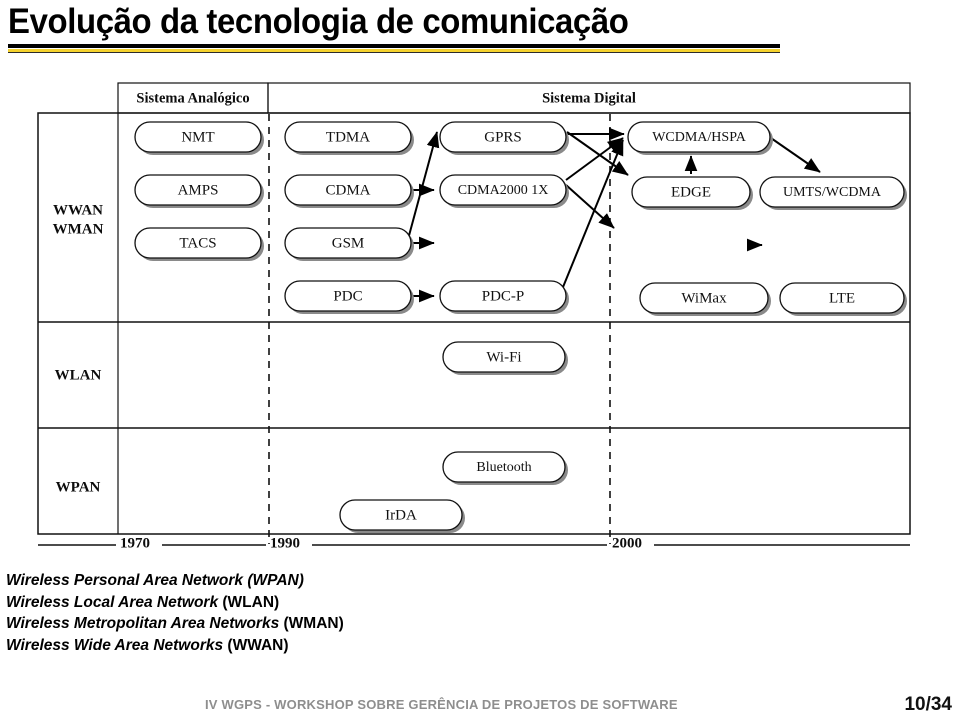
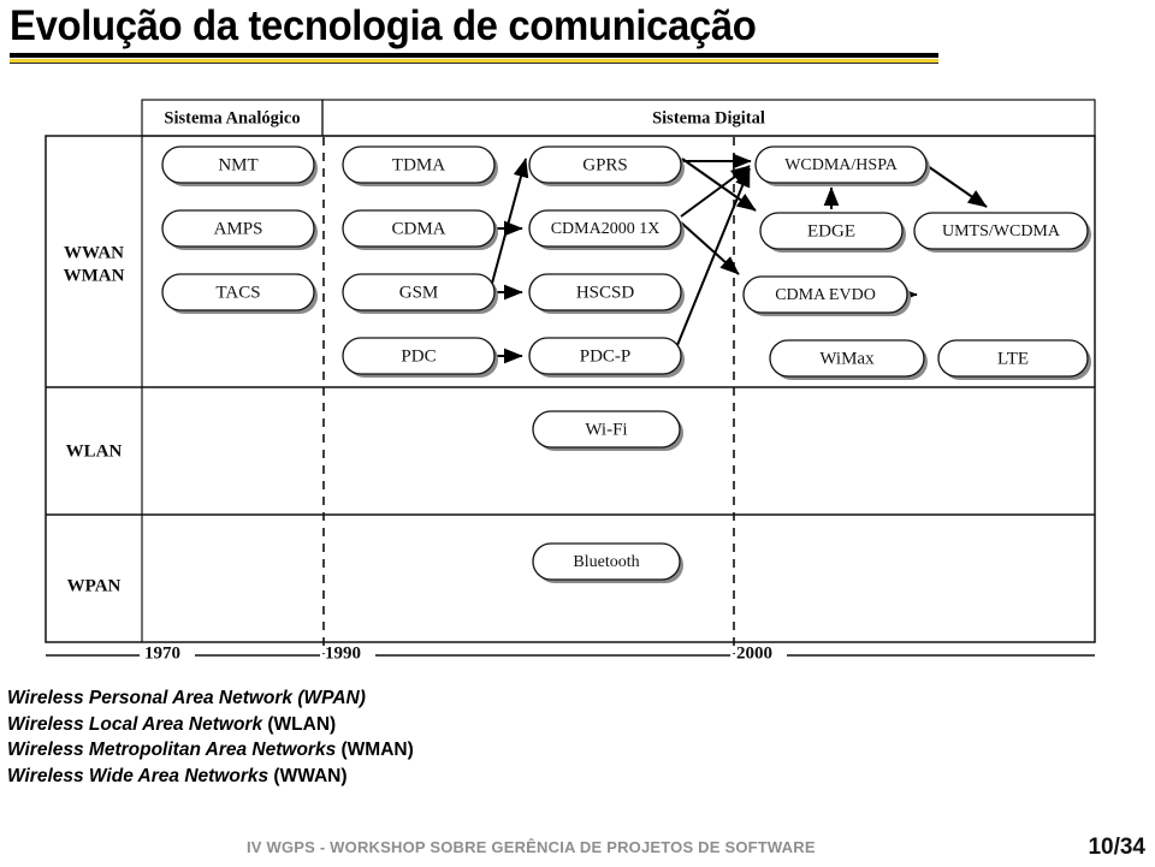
  Evolução da tecnologia de comunicação
  Sistema Analógico
  Sistema Digital
  WWAN
  WMAN
  WLAN
  WPAN
  NMT
  AMPS
  TACS
  TDMA
  CDMA
  GSM
  PDC
  GPRS
  CDMA2000 1X
+ HSCSD
  PDC-P
  WCDMA/HSPA
  EDGE
  UMTS/WCDMA
+ CDMA EVDO
  WiMax
  LTE
  Wi-Fi
  Bluetooth
- IrDA
  1970
  1990
  2000
  Wireless Personal Area Network (WPAN)
  Wireless Local Area Network (WLAN)
  Wireless Metropolitan Area Networks (WMAN)
  Wireless Wide Area Networks (WWAN)
  IV WGPS - WORKSHOP SOBRE GERÊNCIA DE PROJETOS DE SOFTWARE
  10/34
